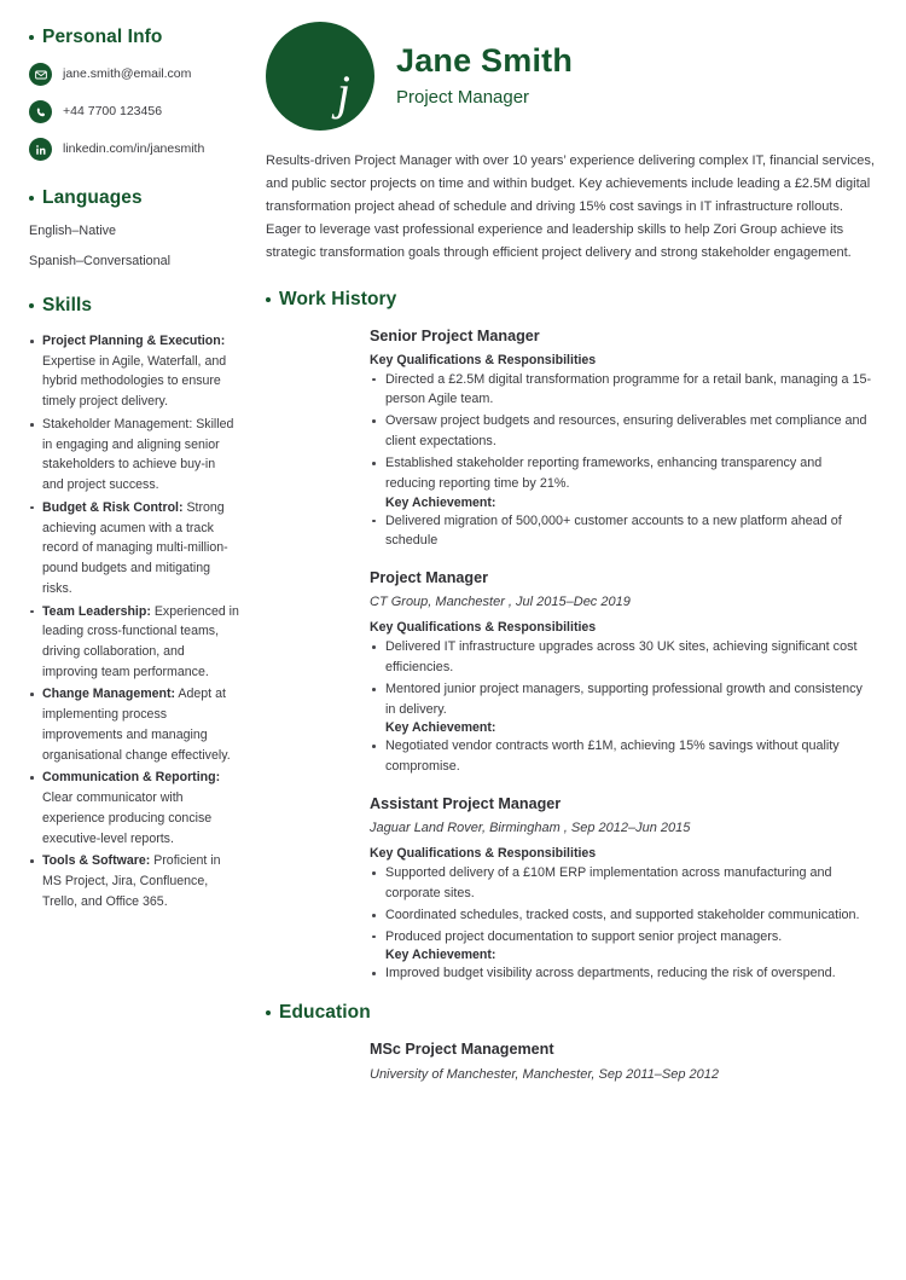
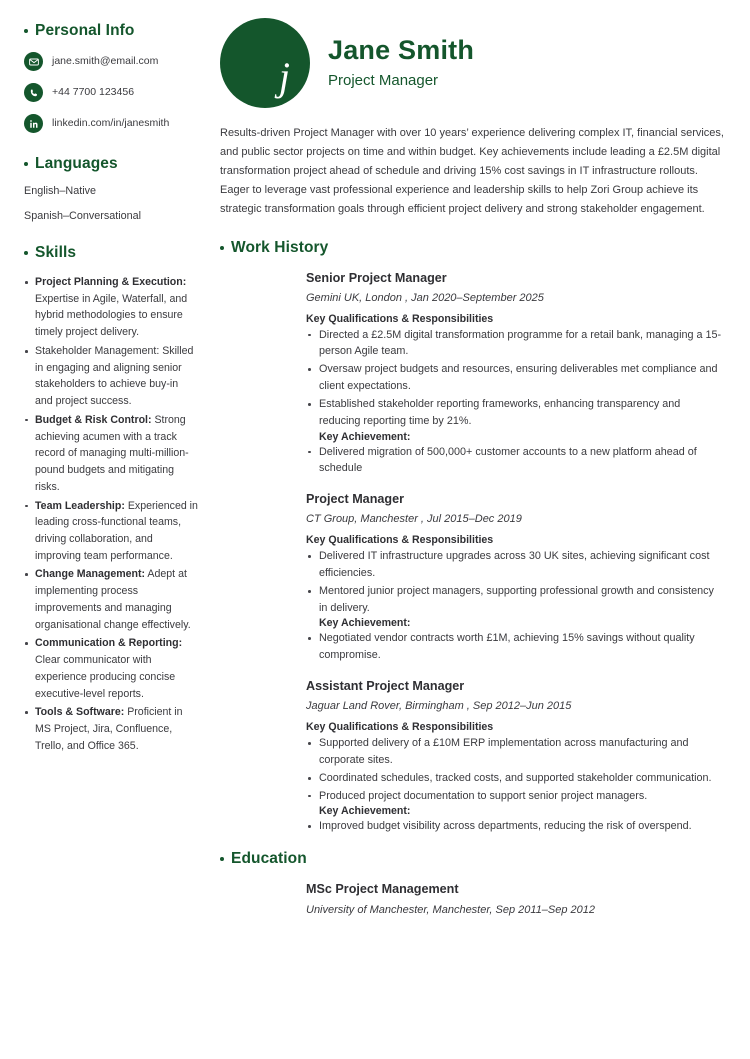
  Personal Info
  jane.smith@email.com
  +44 7700 123456
  linkedin.com/in/janesmith
  Languages
  English–Native
  Spanish–Conversational
  Skills
  Project Planning & Execution: Expertise in Agile, Waterfall, and hybrid methodologies to ensure timely project delivery.
  Stakeholder Management: Skilled in engaging and aligning senior stakeholders to achieve buy-in and project success.
  Budget & Risk Control: Strong achieving acumen with a track record of managing multi-million-pound budgets and mitigating risks.
  Team Leadership: Experienced in leading cross-functional teams, driving collaboration, and improving team performance.
  Change Management: Adept at implementing process improvements and managing organisational change effectively.
  Communication & Reporting: Clear communicator with experience producing concise executive-level reports.
  Tools & Software: Proficient in MS Project, Jira, Confluence, Trello, and Office 365.
  j
  Jane Smith
  Project Manager
  Results-driven Project Manager with over 10 years’ experience delivering complex IT, financial services, and public sector projects on time and within budget. Key achievements include leading a £2.5M digital transformation project ahead of schedule and driving 15% cost savings in IT infrastructure rollouts. Eager to leverage vast professional experience and leadership skills to help Zori Group achieve its strategic transformation goals through efficient project delivery and strong stakeholder engagement.
  Work History
  Senior Project Manager
+ Gemini UK, London , Jan 2020–September 2025
  Key Qualifications & Responsibilities
  Directed a £2.5M digital transformation programme for a retail bank, managing a 15-person Agile team.
  Oversaw project budgets and resources, ensuring deliverables met compliance and client expectations.
  Established stakeholder reporting frameworks, enhancing transparency and reducing reporting time by 21%.
  Key Achievement:
  Delivered migration of 500,000+ customer accounts to a new platform ahead of schedule
  Project Manager
  CT Group, Manchester , Jul 2015–Dec 2019
  Key Qualifications & Responsibilities
  Delivered IT infrastructure upgrades across 30 UK sites, achieving significant cost efficiencies.
  Mentored junior project managers, supporting professional growth and consistency in delivery.
  Key Achievement:
  Negotiated vendor contracts worth £1M, achieving 15% savings without quality compromise.
  Assistant Project Manager
  Jaguar Land Rover, Birmingham , Sep 2012–Jun 2015
  Key Qualifications & Responsibilities
  Supported delivery of a £10M ERP implementation across manufacturing and corporate sites.
  Coordinated schedules, tracked costs, and supported stakeholder communication.
  Produced project documentation to support senior project managers.
  Key Achievement:
  Improved budget visibility across departments, reducing the risk of overspend.
  Education
  MSc Project Management
  University of Manchester, Manchester, Sep 2011–Sep 2012
